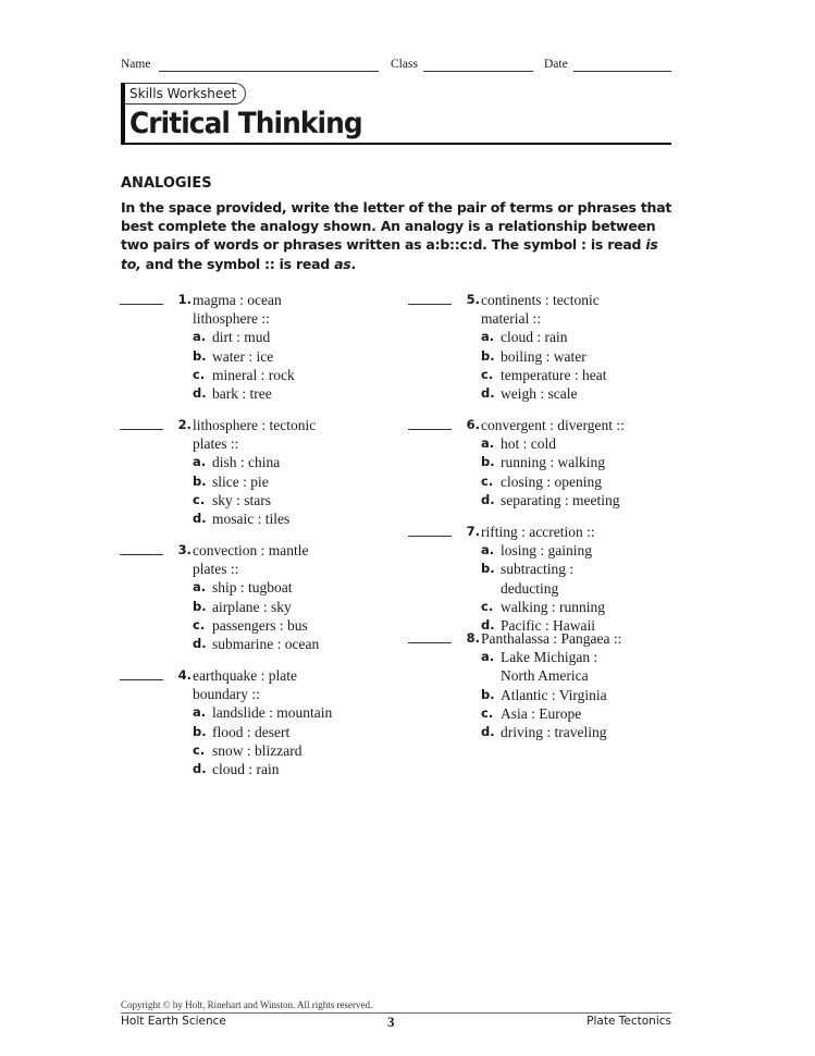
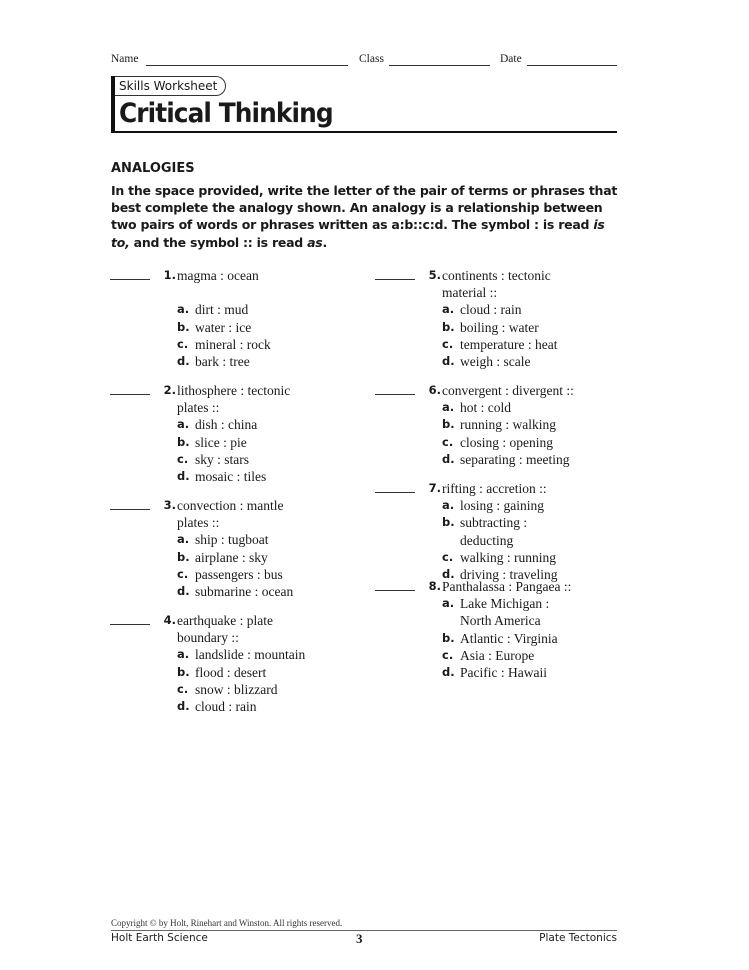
  Name
  Class
  Date
  Skills Worksheet
  Critical Thinking
  ANALOGIES
  In the space provided, write the letter of the pair of terms or phrases that best complete the analogy shown. An analogy is a relationship between two pairs of words or phrases written as a:b::c:d. The symbol : is read is to, and the symbol :: is read as.
  1.
  magma : ocean
- lithosphere ::
  a.
  dirt : mud
  b.
  water : ice
  c.
  mineral : rock
  d.
  bark : tree
  2.
  lithosphere : tectonic
  plates ::
  a.
  dish : china
  b.
  slice : pie
  c.
  sky : stars
  d.
  mosaic : tiles
  3.
  convection : mantle
  plates ::
  a.
  ship : tugboat
  b.
  airplane : sky
  c.
  passengers : bus
  d.
  submarine : ocean
  4.
  earthquake : plate
  boundary ::
  a.
  landslide : mountain
  b.
  flood : desert
  c.
  snow : blizzard
  d.
  cloud : rain
  5.
  continents : tectonic
  material ::
  a.
  cloud : rain
  b.
  boiling : water
  c.
  temperature : heat
  d.
  weigh : scale
  6.
  convergent : divergent ::
  a.
  hot : cold
  b.
  running : walking
  c.
  closing : opening
  d.
  separating : meeting
  7.
  rifting : accretion ::
  a.
  losing : gaining
  b.
  subtracting : deducting
  c.
  walking : running
  d.
- Pacific : Hawaii
+ driving : traveling
  8.
  Panthalassa : Pangaea ::
  a.
  Lake Michigan : North America
  b.
  Atlantic : Virginia
  c.
  Asia : Europe
  d.
- driving : traveling
+ Pacific : Hawaii
  Copyright © by Holt, Rinehart and Winston. All rights reserved.
  Holt Earth Science
  3
  Plate Tectonics
